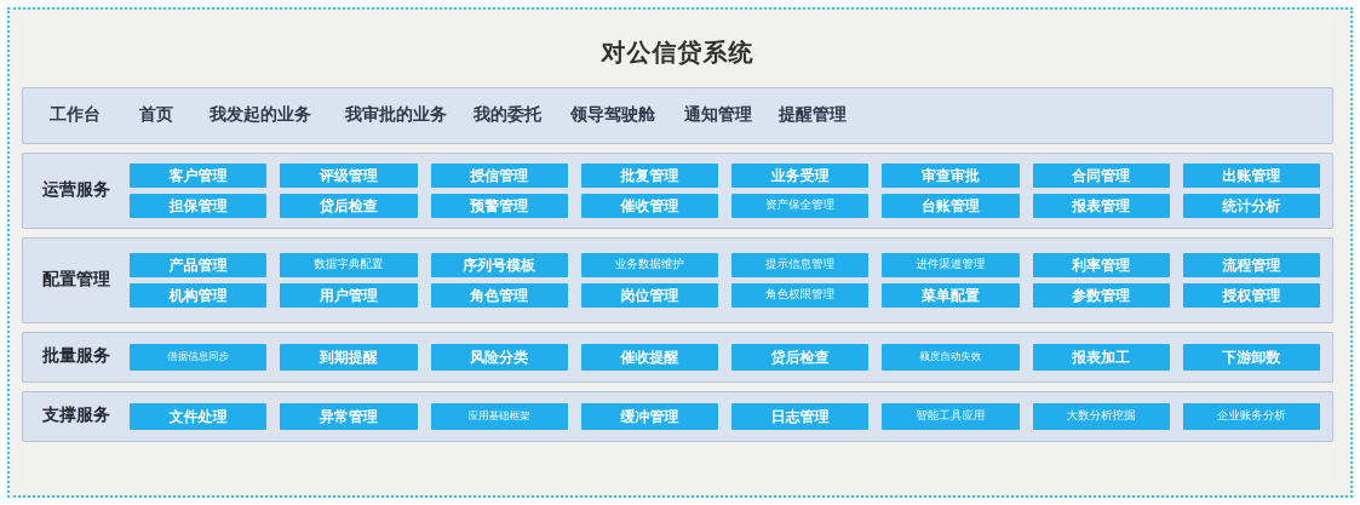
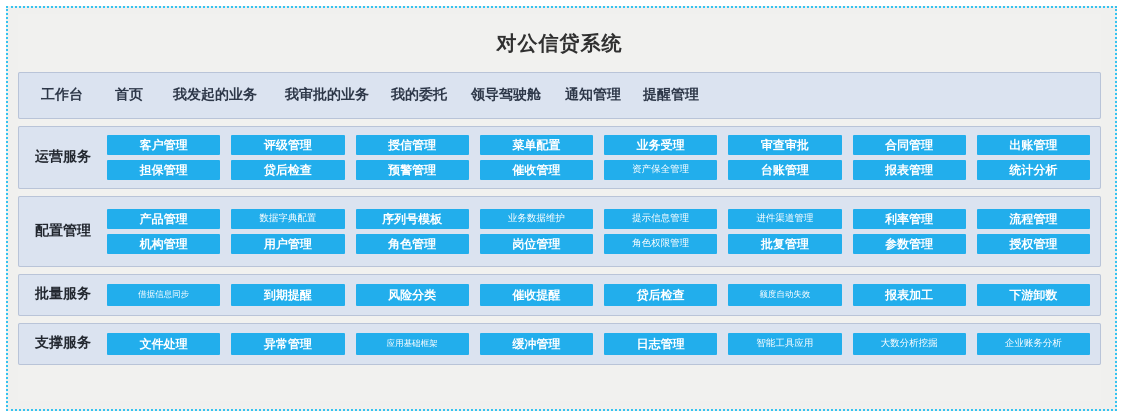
  对公信贷系统
  工作台
  首页
  我发起的业务
  我审批的业务
  我的委托
  领导驾驶舱
  通知管理
  提醒管理
  运营服务
  客户管理
  评级管理
  授信管理
- 批复管理
+ 菜单配置
  业务受理
  审查审批
  合同管理
  出账管理
  担保管理
  贷后检查
  预警管理
  催收管理
  资产保全管理
  台账管理
  报表管理
  统计分析
  配置管理
  产品管理
  数据字典配置
  序列号模板
  业务数据维护
  提示信息管理
  进件渠道管理
  利率管理
  流程管理
  机构管理
  用户管理
  角色管理
  岗位管理
  角色权限管理
- 菜单配置
+ 批复管理
  参数管理
  授权管理
  批量服务
  借据信息同步
  到期提醒
  风险分类
  催收提醒
  贷后检查
  额度自动失效
  报表加工
  下游卸数
  支撑服务
  文件处理
  异常管理
  应用基础框架
  缓冲管理
  日志管理
  智能工具应用
  大数分析挖掘
  企业账务分析
